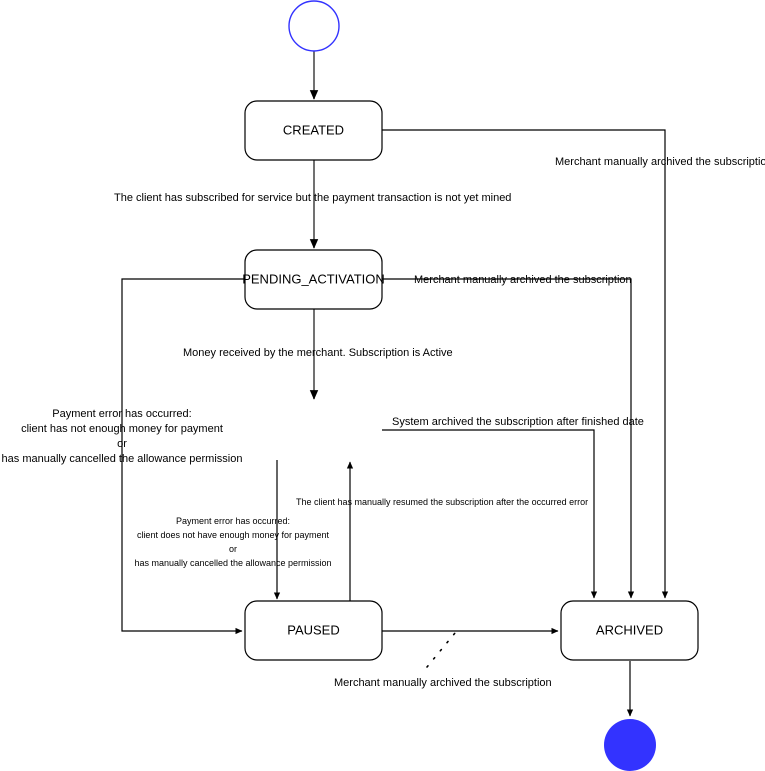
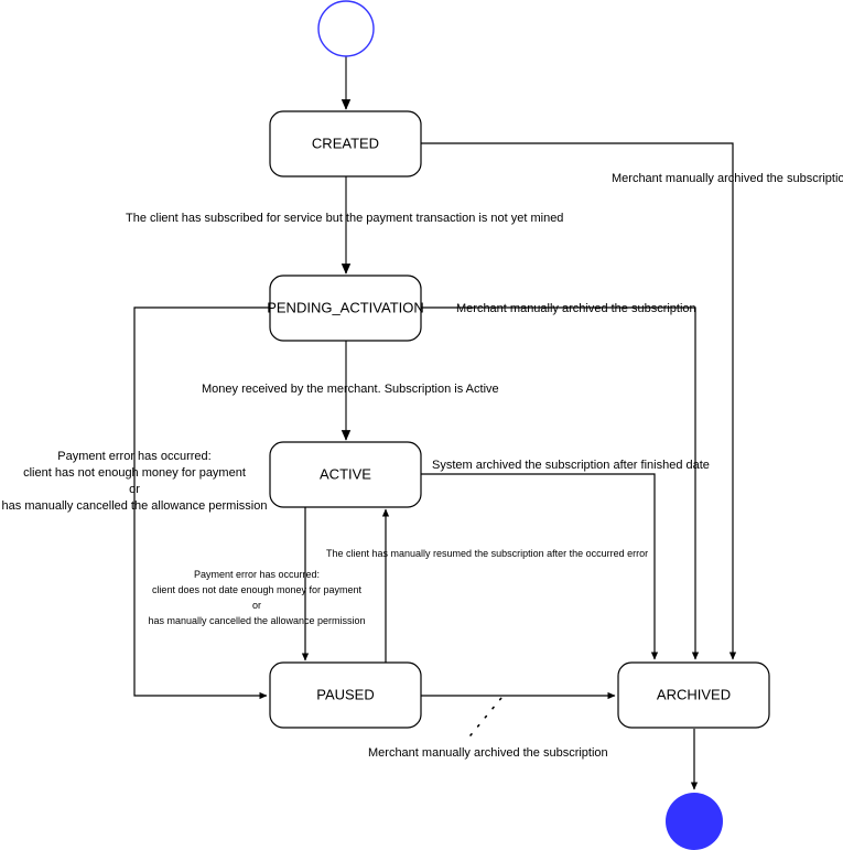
  CREATED
  PENDING_ACTIVATION
+ ACTIVE
  PAUSED
  ARCHIVED
  The client has subscribed for service but the payment transaction is not yet mined
  Merchant manually archived the subscriptio
  Merchant manually archived the subscription
  Money received by the merchant. Subscription is Active
  System archived the subscription after finished date
  Payment error has occurred:
  client has not enough money for payment
  or
  has manually cancelled the allowance permission
  The client has manually resumed the subscription after the occurred error
  Payment error has occurred:
- client does not have enough money for payment
+ client does not date enough money for payment
  or
  has manually cancelled the allowance permission
  Merchant manually archived the subscription
